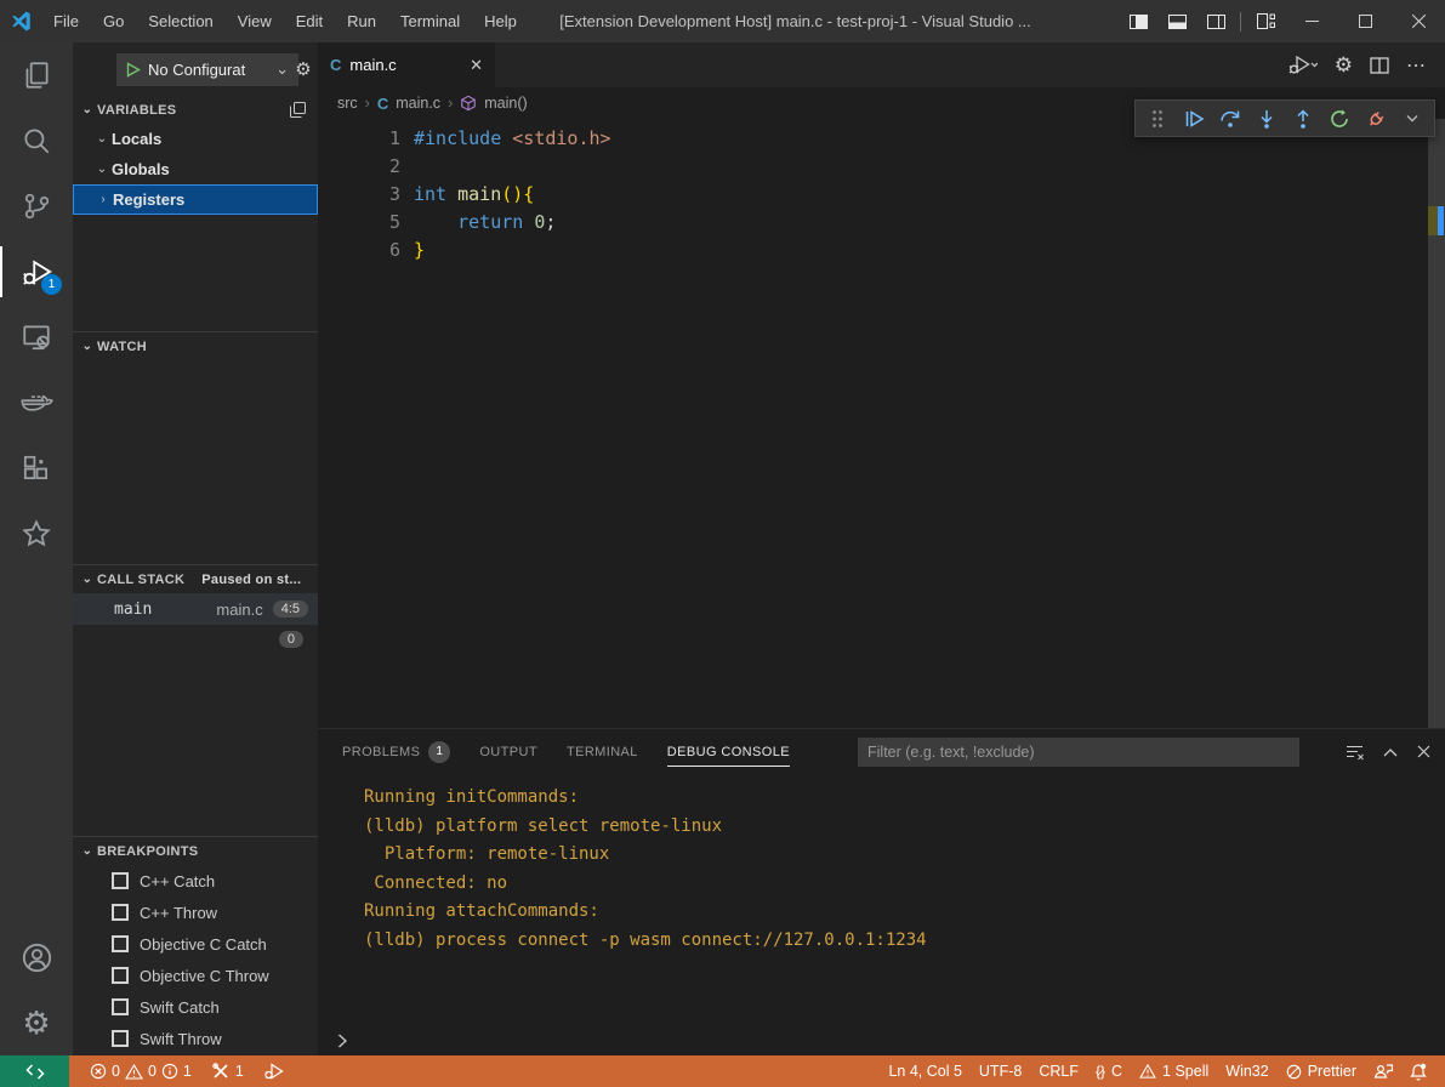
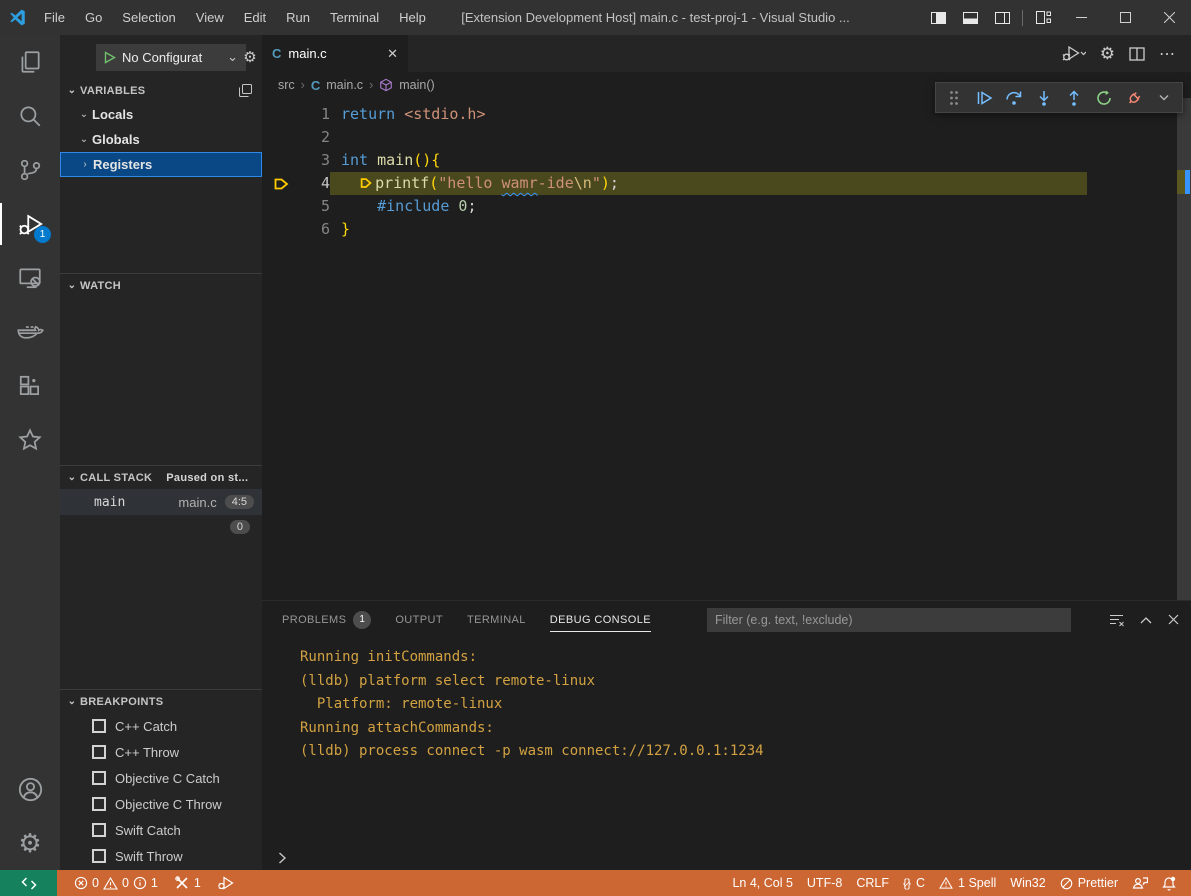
  File
  Go
  Selection
  View
  Edit
  Run
  Terminal
  Help
  [Extension Development Host] main.c - test-proj-1 - Visual Studio ...
  1
  ⚙
  No Configurat
  ⌄
  ⚙
  ⌄
  VARIABLES
  ⌄
  Locals
  ⌄
  Globals
  ›
  Registers
  ⌄
  WATCH
  ⌄
  CALL STACK
  Paused on st...
  main
  main.c
  4:5
  0
  ⌄
  BREAKPOINTS
  C++ Catch
  C++ Throw
  Objective C Catch
  Objective C Throw
  Swift Catch
  Swift Throw
  C
  main.c
  ✕
  ⚙
  ⋯
  src
  ›
  C
  main.c
  ›
  main()
  1
- #include <stdio.h>
+ return <stdio.h>
  2
  3
  int main(){
+ 4
+ printf("hello wamr-ide\n");
  5
- return 0;
+ #include 0;
  6
  }
  PROBLEMS
  1
  OUTPUT
  TERMINAL
  DEBUG CONSOLE
  Filter (e.g. text, !exclude)
  Running initCommands:
  (lldb) platform select remote-linux
  Platform: remote-linux
- Connected: no
  Running attachCommands:
  (lldb) process connect -p wasm connect://127.0.0.1:1234
  0
  0
  1
  1
  Ln 4, Col 5
  UTF-8
  CRLF
  {̷}
  C
  1 Spell
  Win32
  Prettier
